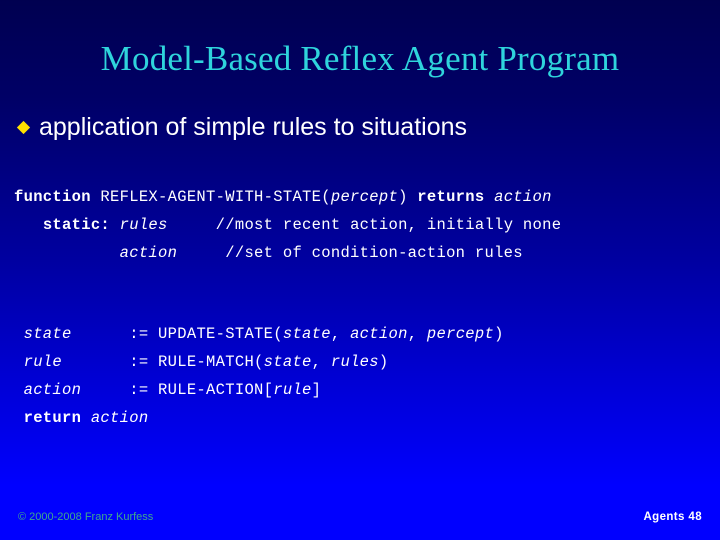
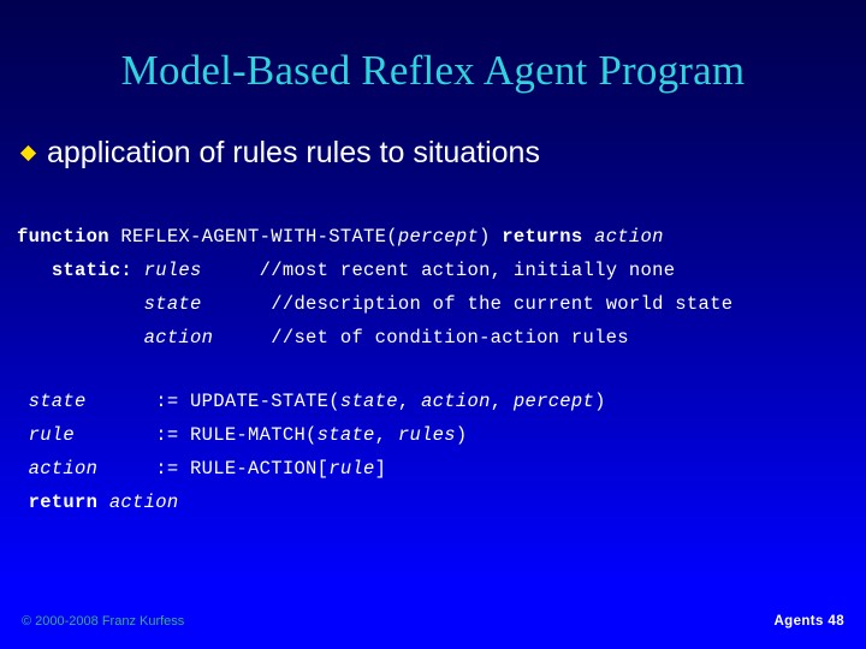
  Model-Based Reflex Agent Program
- application of simple rules to situations
+ application of rules rules to situations
  function REFLEX-AGENT-WITH-STATE(percept) returns action
  static: rules //most recent action, initially none
+ state //description of the current world state
  action //set of condition-action rules
  state := UPDATE-STATE(state, action, percept)
  rule := RULE-MATCH(state, rules)
  action := RULE-ACTION[rule]
  return action
  © 2000-2008 Franz Kurfess
  Agents 48
